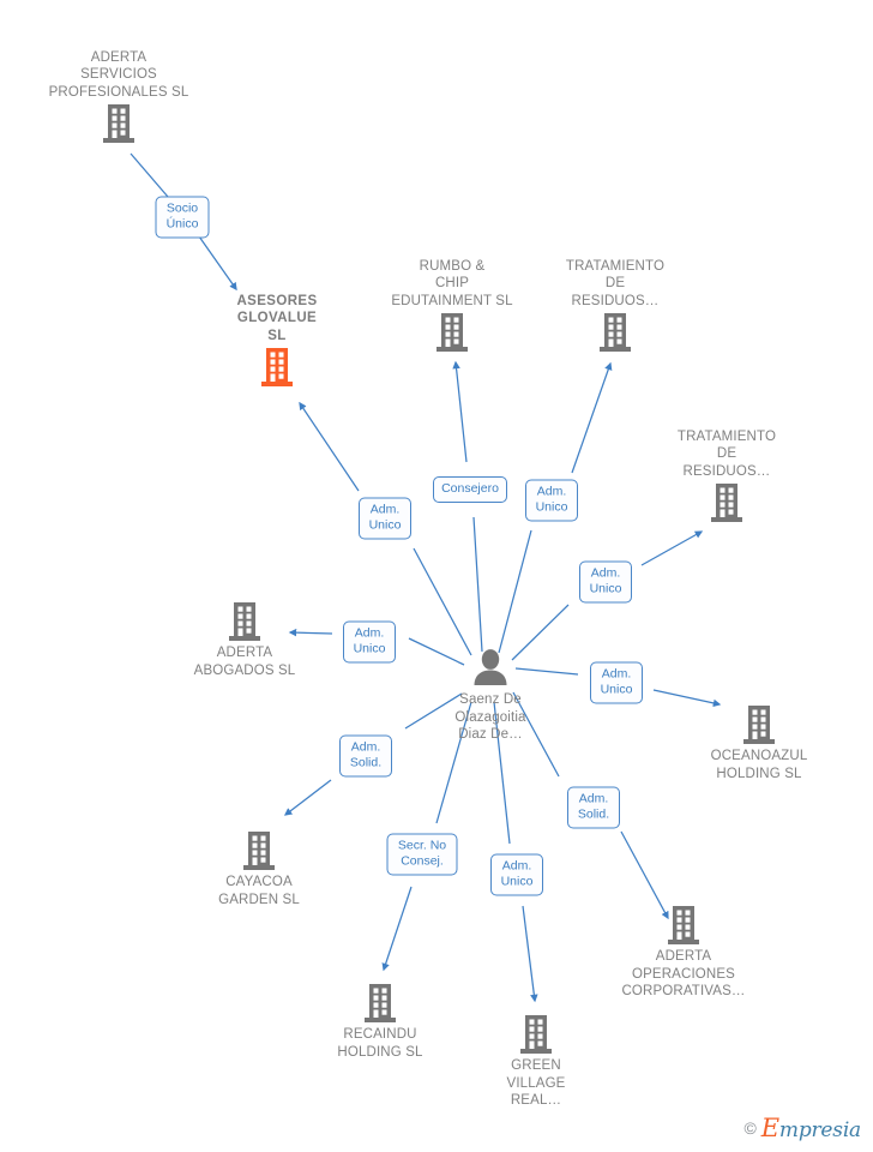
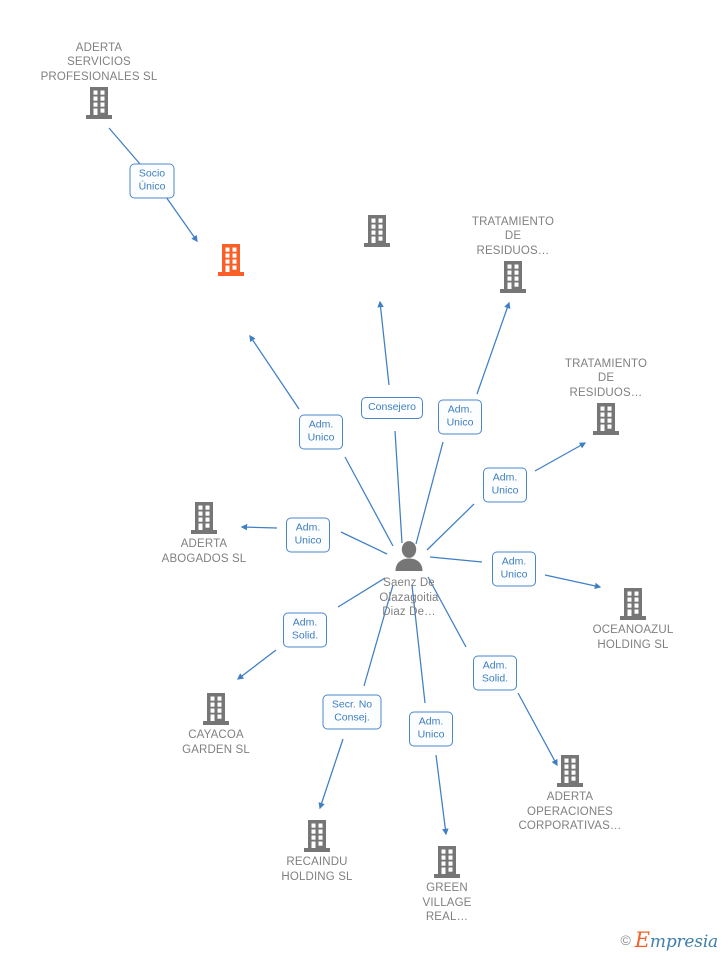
  ADERTA
  SERVICIOS
  PROFESIONALES SL
- ASESORES
- GLOVALUE
- SL
- RUMBO &
- CHIP
- EDUTAINMENT SL
  TRATAMIENTO
  DE
  RESIDUOS…
  TRATAMIENTO
  DE
  RESIDUOS…
  ADERTA
  ABOGADOS SL
  OCEANOAZUL
  HOLDING SL
  CAYACOA
  GARDEN SL
  ADERTA
  OPERACIONES
  CORPORATIVAS…
  RECAINDU
  HOLDING SL
  GREEN
  VILLAGE
  REAL…
  Saenz De
  Olazagoitia
  Diaz De…
  Socio
  Único
  Adm.
  Unico
  Consejero
  Adm.
  Unico
  Adm.
  Unico
  Adm.
  Unico
  Adm.
  Unico
  Adm.
  Solid.
  Secr. No
  Consej.
  Adm.
  Unico
  Adm.
  Solid.
  ©
  Empresia
